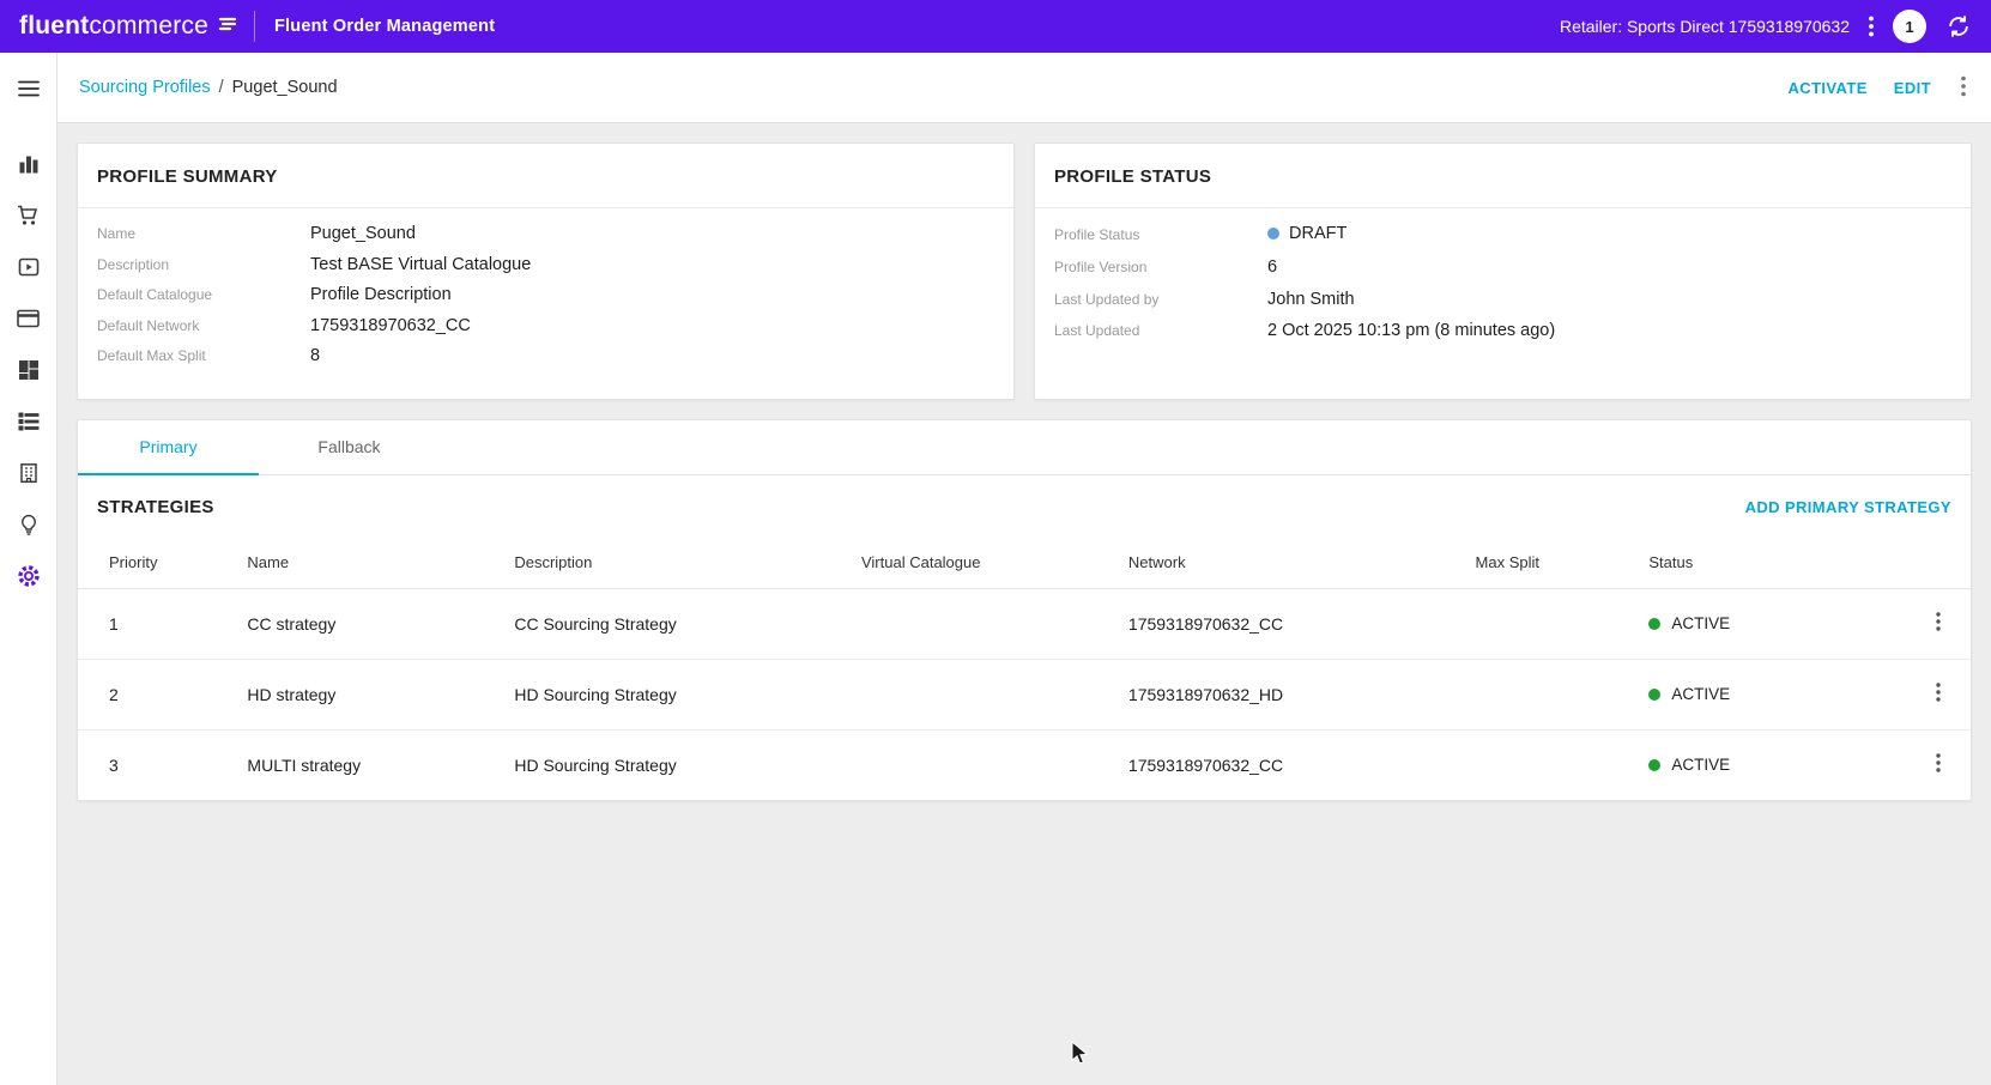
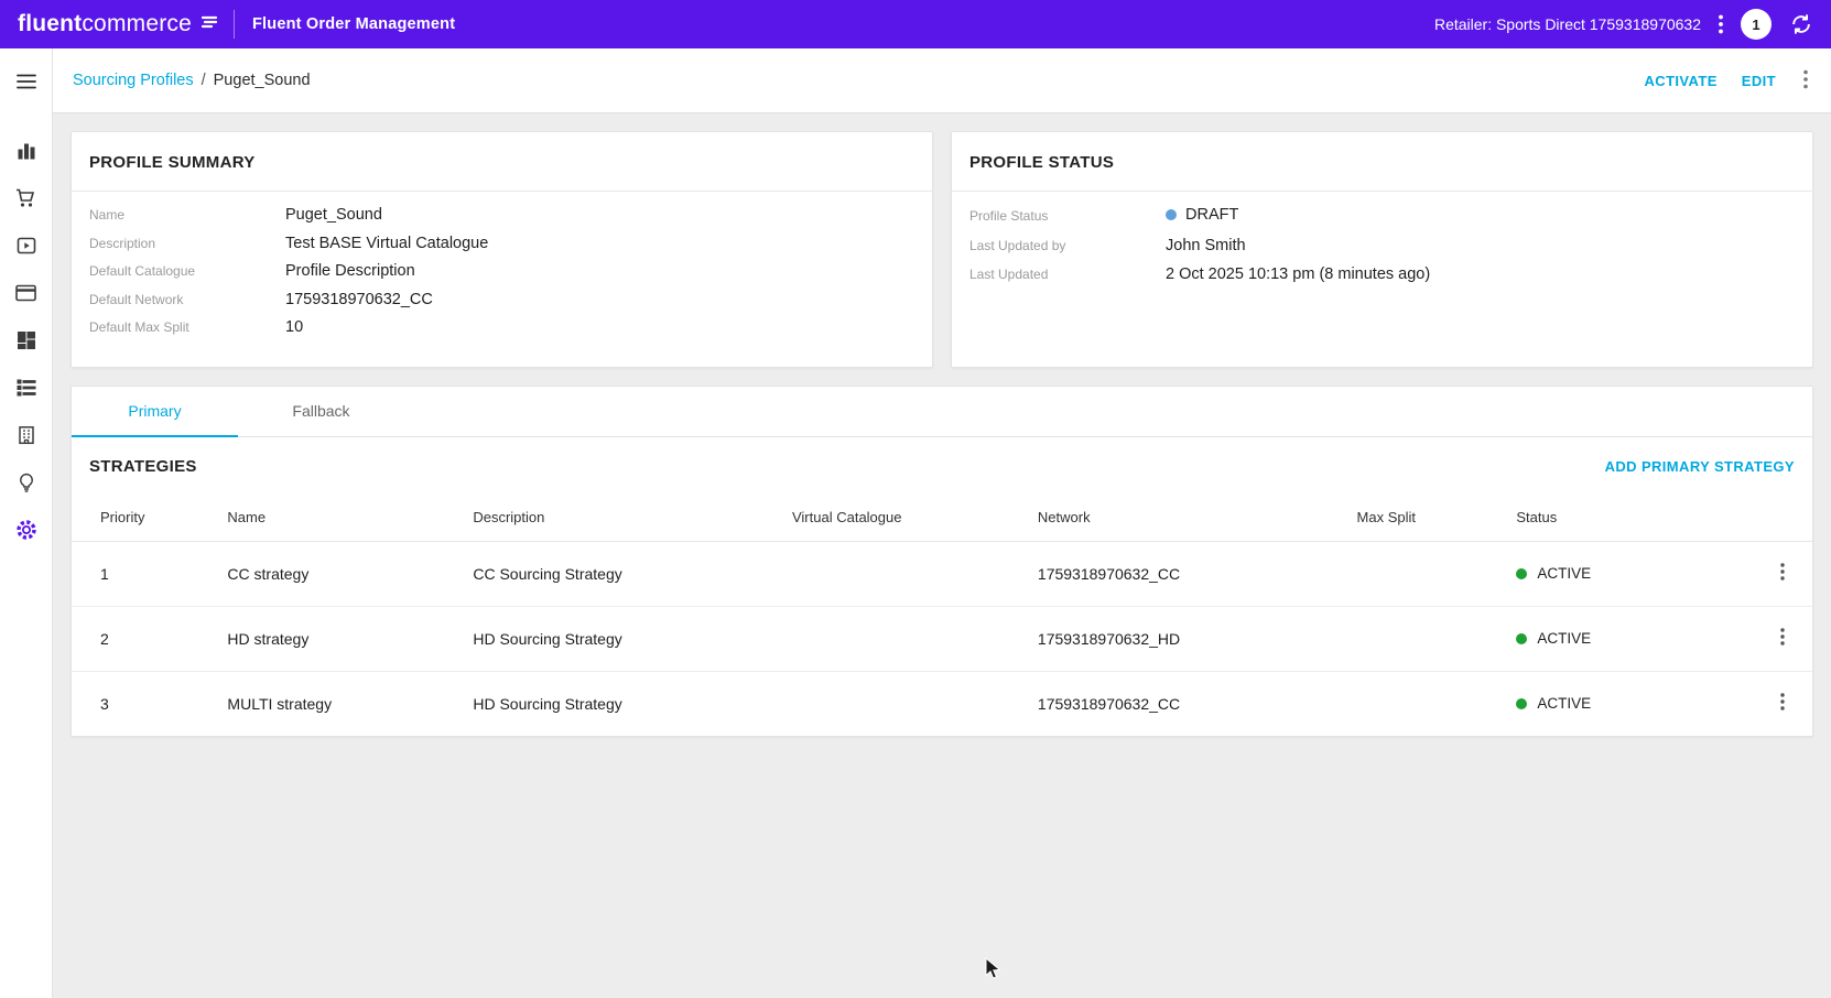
  fluentcommerce
  Fluent Order Management
  Retailer: Sports Direct 1759318970632
  1
  Sourcing Profiles
  /
  Puget_Sound
  ACTIVATE
  EDIT
  PROFILE SUMMARY
  Name
  Puget_Sound
  Description
  Test BASE Virtual Catalogue
  Default Catalogue
  Profile Description
  Default Network
  1759318970632_CC
  Default Max Split
- 8
+ 10
  PROFILE STATUS
  Profile Status
  DRAFT
- Profile Version
- 6
  Last Updated by
  John Smith
  Last Updated
  2 Oct 2025 10:13 pm (8 minutes ago)
  Primary
  Fallback
  STRATEGIES
  ADD PRIMARY STRATEGY
  Priority	Name	Description	Virtual Catalogue	Network	Max Split	Status
  1	CC strategy	CC Sourcing Strategy		1759318970632_CC		ACTIVE
  2	HD strategy	HD Sourcing Strategy		1759318970632_HD		ACTIVE
  3	MULTI strategy	HD Sourcing Strategy		1759318970632_CC		ACTIVE
